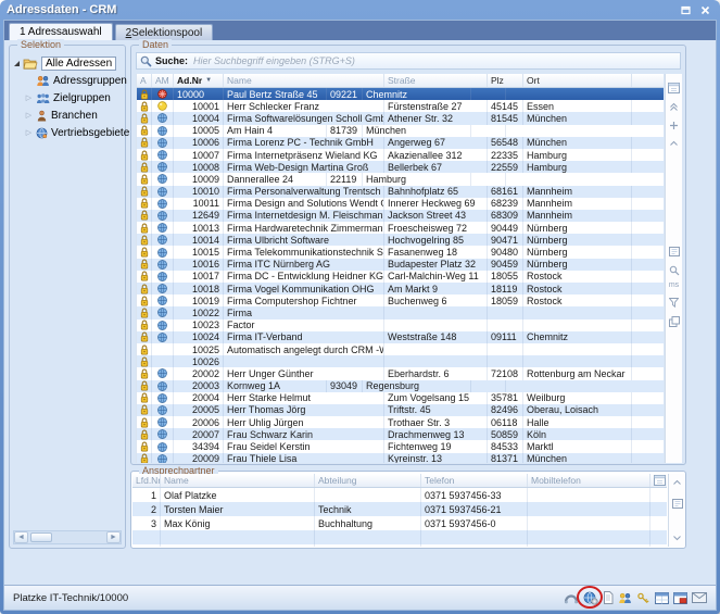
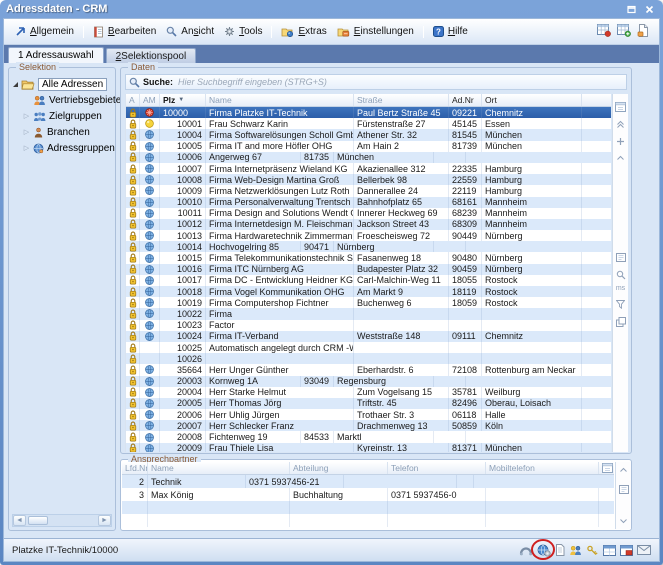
  Adressdaten - CRM
+ Allgemein
+ Bearbeiten
+ Ansicht
+ Tools
+ Extras
+ Einstellungen
+ ?
+ Hilfe
  1 Adressauswahl
  2
  Selektionspool
  Selektion
  Alle Adressen
- Adressgruppen
+ Vertriebsgebiete
  Zielgruppen
  Branchen
- Vertriebsgebiete
+ Adressgruppen
  Daten
  Suche:
  Hier Suchbegriff eingeben (STRG+S)
  A
  AM
- Ad.Nr
+ Plz
  Name
  Straße
- Plz
+ Ad.Nr
  Ort
  10000
+ Firma Platzke IT-Technik
  Paul Bertz Straße 45
  09221
  Chemnitz
  10001
- Herr Schlecker Franz
+ Frau Schwarz Karin
  Fürstenstraße 27
  45145
  Essen
  10004
  Firma Softwarelösungen Scholl Gmb
  Athener Str. 32
  81545
  München
  10005
+ Firma IT and more Höfler OHG
- Am Hain 4
+ Am Hain 2
  81739
  München
  10006
- Firma Lorenz PC - Technik GmbH
  Angerweg 67
- 56548
+ 81735
  München
  10007
  Firma Internetpräsenz Wieland KG
  Akazienallee 312
  22335
  Hamburg
  10008
  Firma Web-Design Martina Groß
- Bellerbek 67
+ Bellerbek 98
  22559
  Hamburg
  10009
+ Firma Netzwerklösungen Lutz Roth
  Dannerallee 24
  22119
  Hamburg
  10010
  Firma Personalverwaltung Trentsch
  Bahnhofplatz 65
  68161
  Mannheim
  10011
  Firma Design and Solutions Wendt G
  Innerer Heckweg 69
  68239
  Mannheim
- 12649
+ 10012
  Firma Internetdesign M. Fleischman
  Jackson Street 43
  68309
  Mannheim
  10013
  Firma Hardwaretechnik Zimmerman
  Froescheisweg 72
  90449
  Nürnberg
  10014
- Firma Ulbricht Software
  Hochvogelring 85
  90471
  Nürnberg
  10015
  Firma Telekommunikationstechnik S
  Fasanenweg 18
  90480
  Nürnberg
  10016
  Firma ITC Nürnberg AG
  Budapester Platz 32
  90459
  Nürnberg
  10017
  Firma DC - Entwicklung Heidner KG
  Carl-Malchin-Weg 11
  18055
  Rostock
  10018
  Firma Vogel Kommunikation OHG
  Am Markt 9
  18119
  Rostock
  10019
  Firma Computershop Fichtner
  Buchenweg 6
  18059
  Rostock
  10022
  Firma
  10023
  Factor
  10024
  Firma IT-Verband
  Weststraße 148
  09111
  Chemnitz
  10025
  Automatisch angelegt durch CRM -W
  10026
- 20002
+ 35664
  Herr Unger Günther
  Eberhardstr. 6
  72108
  Rottenburg am Neckar
  20003
  Kornweg 1A
  93049
  Regensburg
  20004
  Herr Starke Helmut
  Zum Vogelsang 15
  35781
  Weilburg
  20005
  Herr Thomas Jörg
  Triftstr. 45
  82496
  Oberau, Loisach
  20006
  Herr Uhlig Jürgen
  Trothaer Str. 3
  06118
  Halle
  20007
- Frau Schwarz Karin
+ Herr Schlecker Franz
  Drachmenweg 13
  50859
  Köln
- 34394
+ 20008
- Frau Seidel Kerstin
  Fichtenweg 19
  84533
  Marktl
  20009
  Frau Thiele Lisa
  Kyreinstr. 13
  81371
  München
  Ansprechpartner
  Lfd.Nr
  Name
  Abteilung
  Telefon
  Mobiltelefon
- 1
- Olaf Platzke
- 0371 5937456-33
  2
- Torsten Maier
  Technik
  0371 5937456-21
  3
  Max König
  Buchhaltung
  0371 5937456-0
  Platzke IT-Technik/10000
